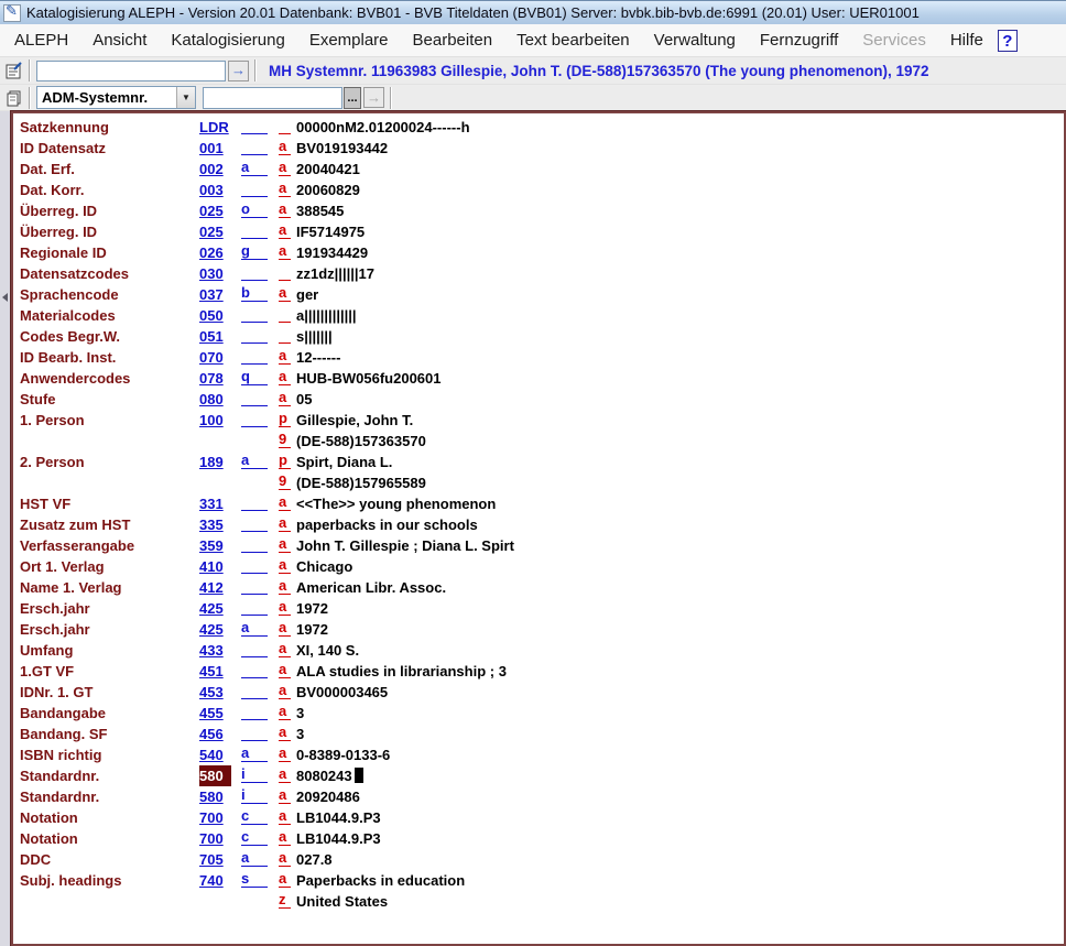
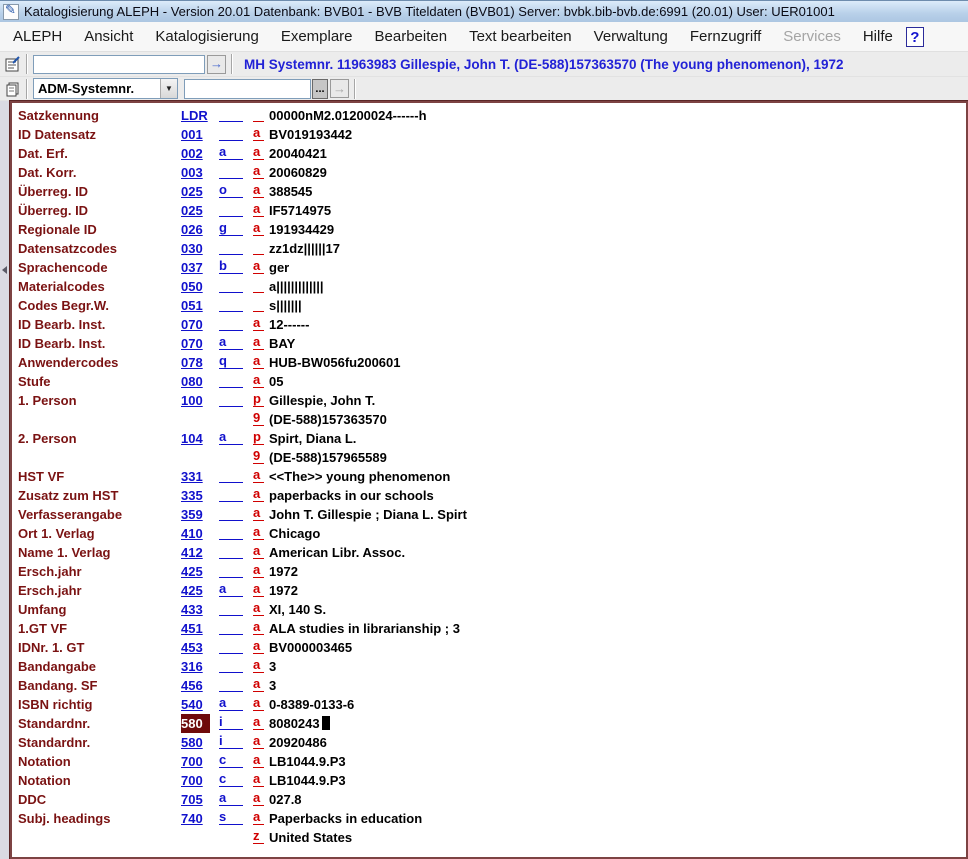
  Katalogisierung ALEPH - Version 20.01 Datenbank: BVB01 - BVB Titeldaten (BVB01) Server: bvbk.bib-bvb.de:6991 (20.01) User: UER01001
  ALEPH
  Ansicht
  Katalogisierung
  Exemplare
  Bearbeiten
  Text bearbeiten
  Verwaltung
  Fernzugriff
  Services
  Hilfe
  ?
  →
  MH Systemnr. 11963983 Gillespie, John T. (DE-588)157363570 (The young phenomenon), 1972
  ADM-Systemnr.
  ▼
  ...
  →
  Satzkennung LDR 00000nM2.01200024------h
  ID Datensatz 001 a BV019193442
  Dat. Erf. 002 a a 20040421
  Dat. Korr. 003 a 20060829
  Überreg. ID 025 o a 388545
  Überreg. ID 025 a IF5714975
  Regionale ID 026 g a 191934429
  Datensatzcodes 030 zz1dz||||||17
  Sprachencode 037 b a ger
  Materialcodes 050 a|||||||||||||
  Codes Begr.W. 051 s|||||||
  ID Bearb. Inst. 070 a 12------
+ ID Bearb. Inst. 070 a a BAY
  Anwendercodes 078 q a HUB-BW056fu200601
  Stufe 080 a 05
  1. Person 100 p Gillespie, John T.
  9 (DE-588)157363570
- 2. Person 189 a p Spirt, Diana L.
+ 2. Person 104 a p Spirt, Diana L.
  9 (DE-588)157965589
  HST VF 331 a <<The>> young phenomenon
  Zusatz zum HST 335 a paperbacks in our schools
  Verfasserangabe 359 a John T. Gillespie ; Diana L. Spirt
  Ort 1. Verlag 410 a Chicago
  Name 1. Verlag 412 a American Libr. Assoc.
  Ersch.jahr 425 a 1972
  Ersch.jahr 425 a a 1972
  Umfang 433 a XI, 140 S.
  1.GT VF 451 a ALA studies in librarianship ; 3
  IDNr. 1. GT 453 a BV000003465
- Bandangabe 455 a 3
+ Bandangabe 316 a 3
  Bandang. SF 456 a 3
  ISBN richtig 540 a a 0-8389-0133-6
  Standardnr. 580 i a 8080243
  Standardnr. 580 i a 20920486
  Notation 700 c a LB1044.9.P3
  Notation 700 c a LB1044.9.P3
  DDC 705 a a 027.8
  Subj. headings 740 s a Paperbacks in education
  z United States
